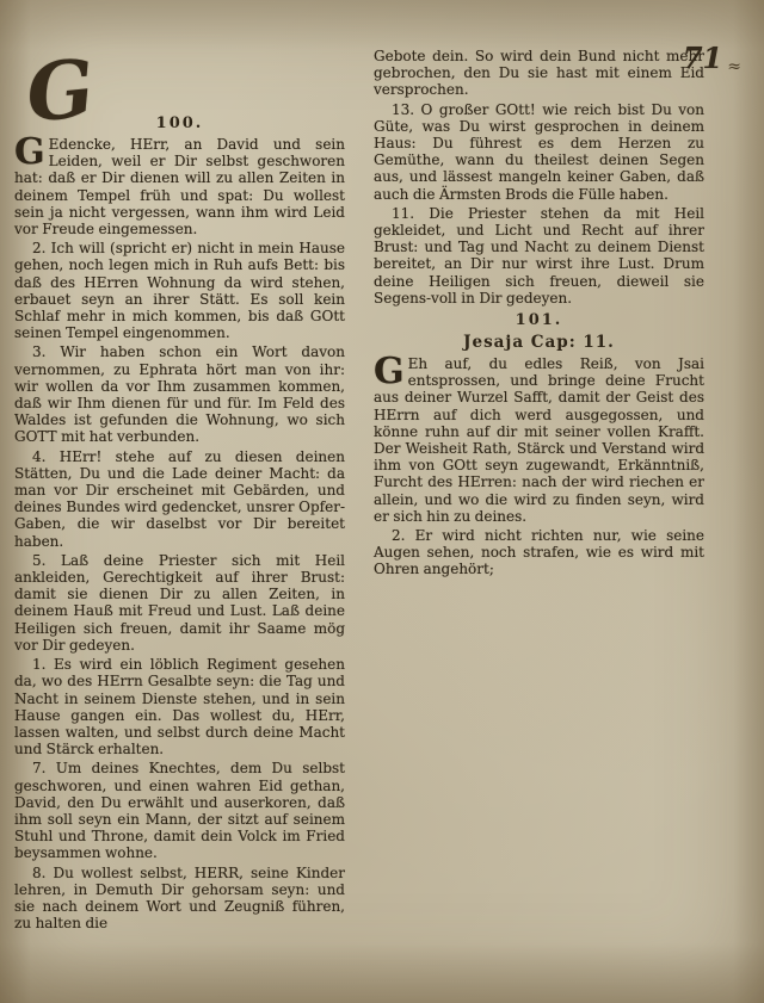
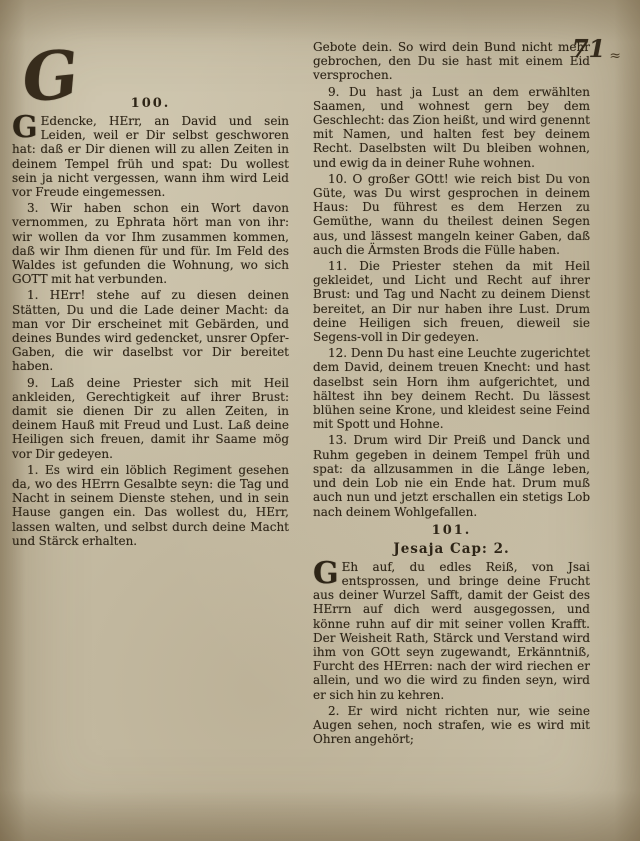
  71
  ≈
  100.
  G
  Edencke, HErr, an David und sein Leiden, weil er Dir selbst geschworen hat: daß er Dir dienen will zu allen Zeiten in deinem Tempel früh und spat: Du wollest sein ja nicht vergessen, wann ihm wird Leid vor Freude eingemessen.
- 2. Ich will (spricht er) nicht in mein Hause gehen, noch legen mich in Ruh aufs Bett: bis daß des HErren Wohnung da wird stehen, erbauet seyn an ihrer Stätt. Es soll kein Schlaf mehr in mich kommen, bis daß GOtt seinen Tempel eingenommen.
  3. Wir haben schon ein Wort davon vernommen, zu Ephrata hört man von ihr: wir wollen da vor Ihm zusammen kommen, daß wir Ihm dienen für und für. Im Feld des Waldes ist gefunden die Wohnung, wo sich GOTT mit hat verbunden.
- 4. HErr! stehe auf zu diesen deinen Stätten, Du und die Lade deiner Macht: da man vor Dir erscheinet mit Gebärden, und deines Bundes wird gedencket, unsrer Opfer-Gaben, die wir daselbst vor Dir bereitet haben.
+ 1. HErr! stehe auf zu diesen deinen Stätten, Du und die Lade deiner Macht: da man vor Dir erscheinet mit Gebärden, und deines Bundes wird gedencket, unsrer Opfer-Gaben, die wir daselbst vor Dir bereitet haben.
- 5. Laß deine Priester sich mit Heil ankleiden, Gerechtigkeit auf ihrer Brust: damit sie dienen Dir zu allen Zeiten, in deinem Hauß mit Freud und Lust. Laß deine Heiligen sich freuen, damit ihr Saame mög vor Dir gedeyen.
+ 9. Laß deine Priester sich mit Heil ankleiden, Gerechtigkeit auf ihrer Brust: damit sie dienen Dir zu allen Zeiten, in deinem Hauß mit Freud und Lust. Laß deine Heiligen sich freuen, damit ihr Saame mög vor Dir gedeyen.
  1. Es wird ein löblich Regiment gesehen da, wo des HErrn Gesalbte seyn: die Tag und Nacht in seinem Dienste stehen, und in sein Hause gangen ein. Das wollest du, HErr, lassen walten, und selbst durch deine Macht und Stärck erhalten.
- 7. Um deines Knechtes, dem Du selbst geschworen, und einen wahren Eid gethan, David, den Du erwählt und auserkoren, daß ihm soll seyn ein Mann, der sitzt auf seinem Stuhl und Throne, damit dein Volck im Fried beysammen wohne.
- 8. Du wollest selbst, HERR, seine Kinder lehren, in Demuth Dir gehorsam seyn: und sie nach deinem Wort und Zeugniß führen, zu halten die
  Gebote dein. So wird dein Bund nicht mehr gebrochen, den Du sie hast mit einem Eid versprochen.
+ 9. Du hast ja Lust an dem erwählten Saamen, und wohnest gern bey dem Geschlecht: das Zion heißt, und wird genennt mit Namen, und halten fest bey deinem Recht. Daselbsten wilt Du bleiben wohnen, und ewig da in deiner Ruhe wohnen.
- 13. O großer GOtt! wie reich bist Du von Güte, was Du wirst gesprochen in deinem Haus: Du führest es dem Herzen zu Gemüthe, wann du theilest deinen Segen aus, und lässest mangeln keiner Gaben, daß auch die Ärmsten Brods die Fülle haben.
+ 10. O großer GOtt! wie reich bist Du von Güte, was Du wirst gesprochen in deinem Haus: Du führest es dem Herzen zu Gemüthe, wann du theilest deinen Segen aus, und lässest mangeln keiner Gaben, daß auch die Ärmsten Brods die Fülle haben.
- 11. Die Priester stehen da mit Heil gekleidet, und Licht und Recht auf ihrer Brust: und Tag und Nacht zu deinem Dienst bereitet, an Dir nur wirst ihre Lust. Drum deine Heiligen sich freuen, dieweil sie Segens-voll in Dir gedeyen.
+ 11. Die Priester stehen da mit Heil gekleidet, und Licht und Recht auf ihrer Brust: und Tag und Nacht zu deinem Dienst bereitet, an Dir nur haben ihre Lust. Drum deine Heiligen sich freuen, dieweil sie Segens-voll in Dir gedeyen.
+ 12. Denn Du hast eine Leuchte zugerichtet dem David, deinem treuen Knecht: und hast daselbst sein Horn ihm aufgerichtet, und hältest ihn bey deinem Recht. Du lässest blühen seine Krone, und kleidest seine Feind mit Spott und Hohne.
+ 13. Drum wird Dir Preiß und Danck und Ruhm gegeben in deinem Tempel früh und spat: da allzusammen in die Länge leben, und dein Lob nie ein Ende hat. Drum muß auch nun und jetzt erschallen ein stetigs Lob nach deinem Wohlgefallen.
  101.
- Jesaja Cap: 11.
+ Jesaja Cap: 2.
  G
- Eh auf, du edles Reiß, von Jsai entsprossen, und bringe deine Frucht aus deiner Wurzel Safft, damit der Geist des HErrn auf dich werd ausgegossen, und könne ruhn auf dir mit seiner vollen Krafft. Der Weisheit Rath, Stärck und Verstand wird ihm von GOtt seyn zugewandt, Erkänntniß, Furcht des HErren: nach der wird riechen er allein, und wo die wird zu finden seyn, wird er sich hin zu deines.
+ Eh auf, du edles Reiß, von Jsai entsprossen, und bringe deine Frucht aus deiner Wurzel Safft, damit der Geist des HErrn auf dich werd ausgegossen, und könne ruhn auf dir mit seiner vollen Krafft. Der Weisheit Rath, Stärck und Verstand wird ihm von GOtt seyn zugewandt, Erkänntniß, Furcht des HErren: nach der wird riechen er allein, und wo die wird zu finden seyn, wird er sich hin zu kehren.
  2. Er wird nicht richten nur, wie seine Augen sehen, noch strafen, wie es wird mit Ohren angehört;
